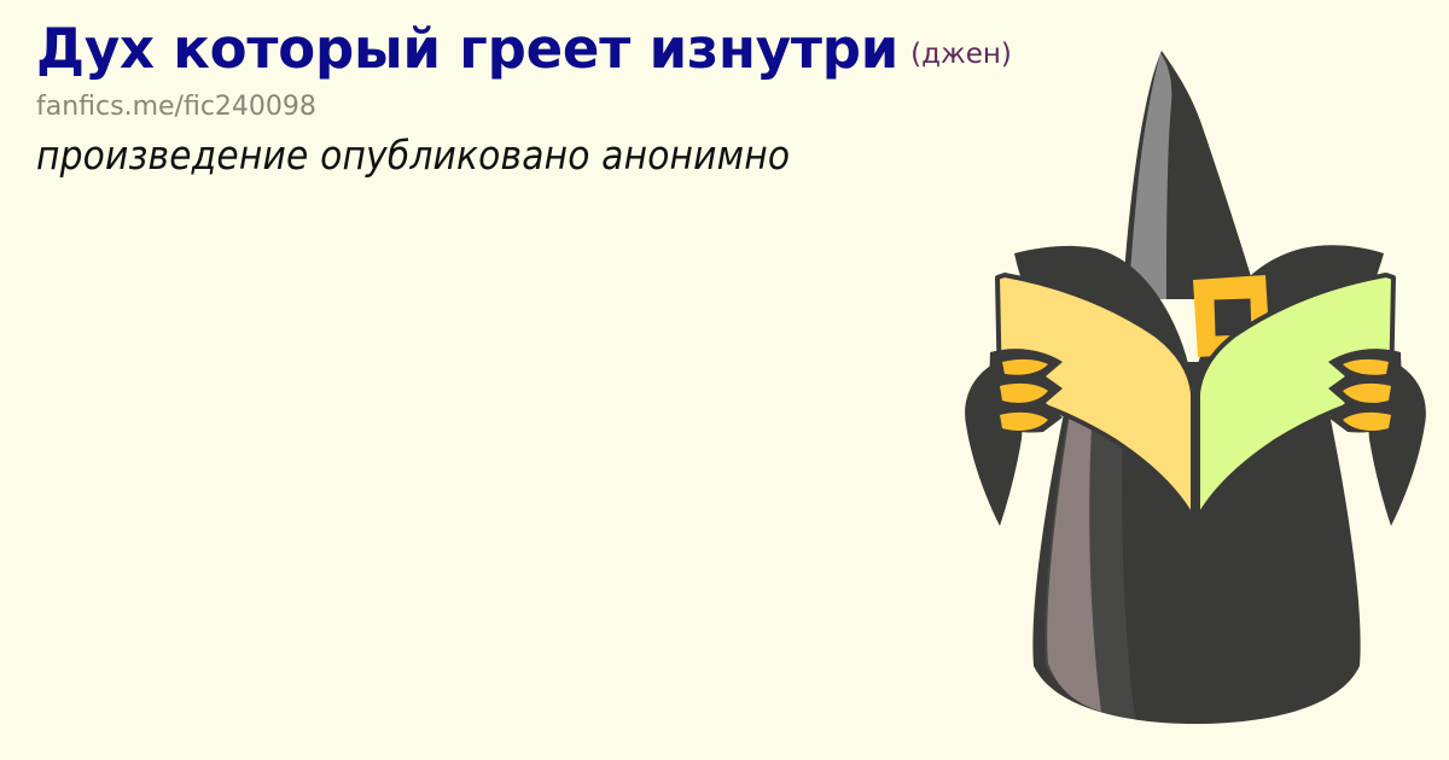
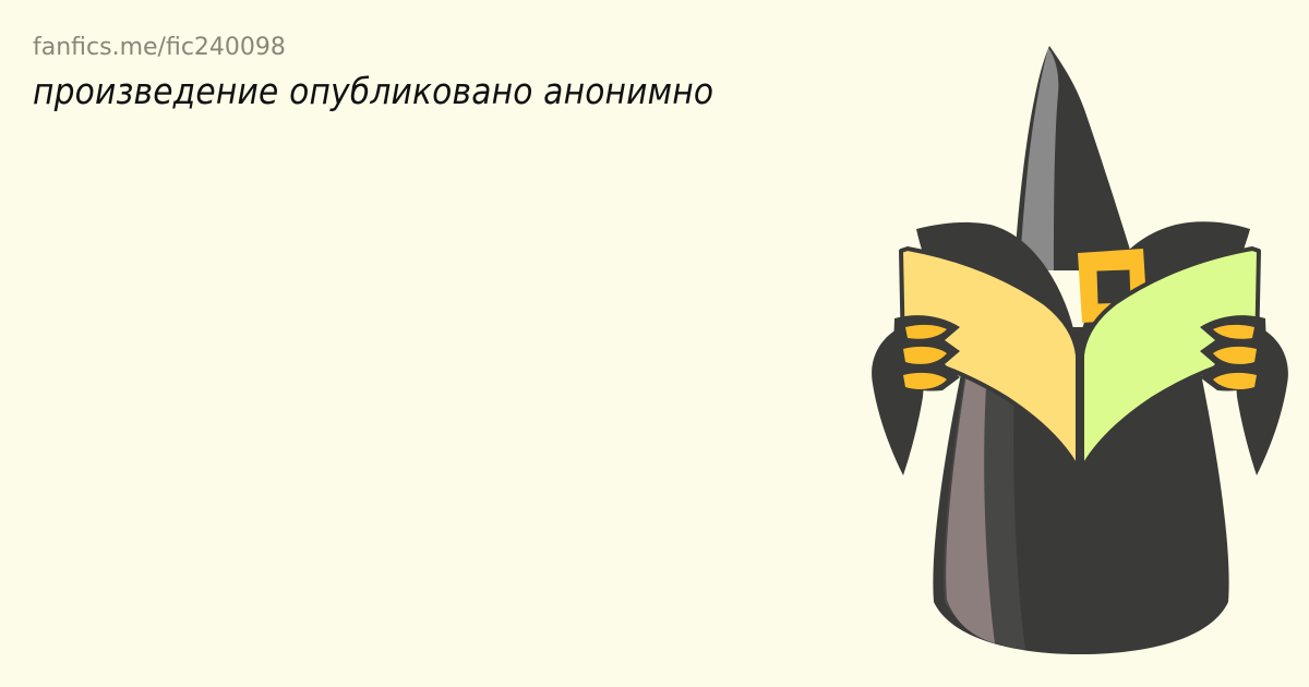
- Дух который греет изнутри (джен)
  fanfics.me/fic240098
  произведение опубликовано анонимно
